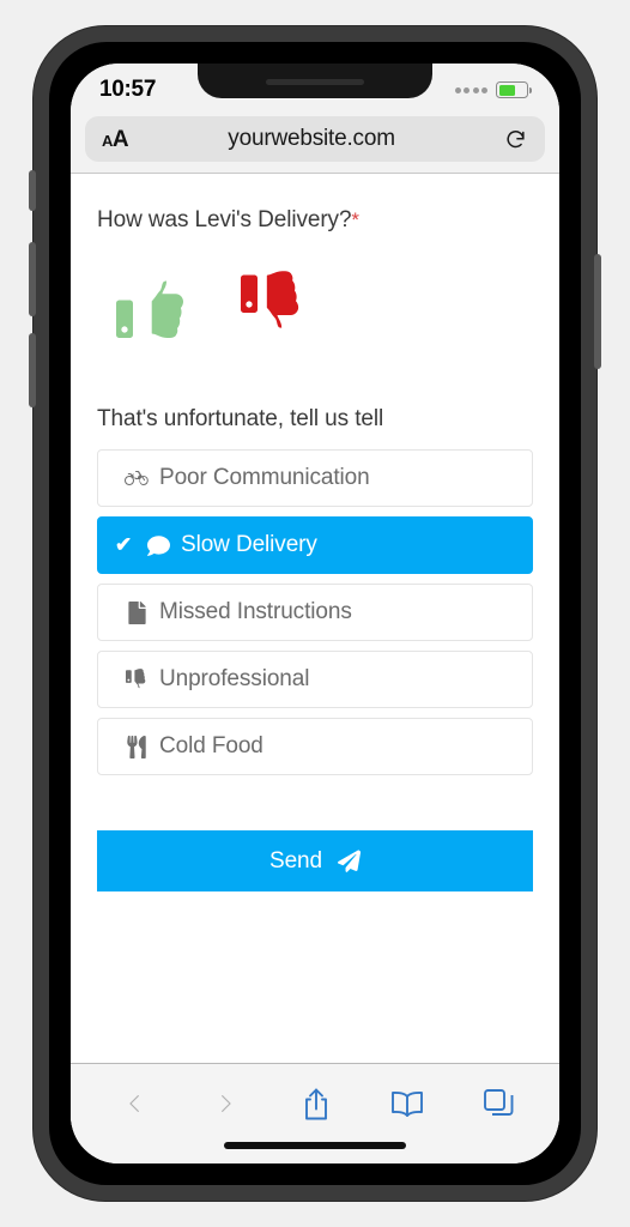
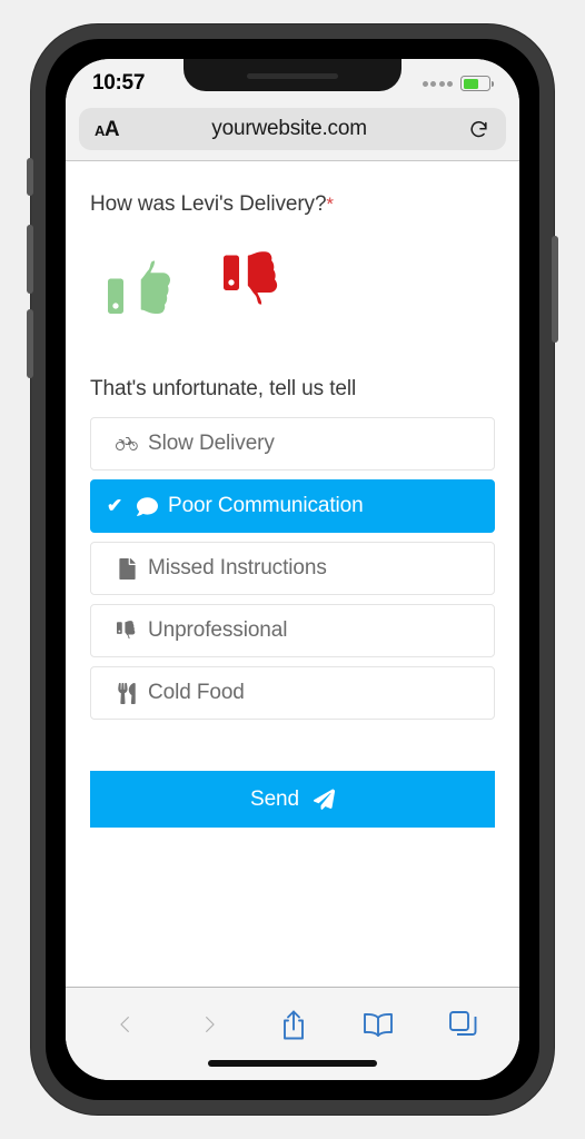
  10:57
  A
  A
  yourwebsite.com
  How was Levi's Delivery?*
  That's unfortunate, tell us tell
- Poor Communication
+ Slow Delivery
  ✔
- Slow Delivery
+ Poor Communication
  Missed Instructions
  Unprofessional
  Cold Food
  Send
